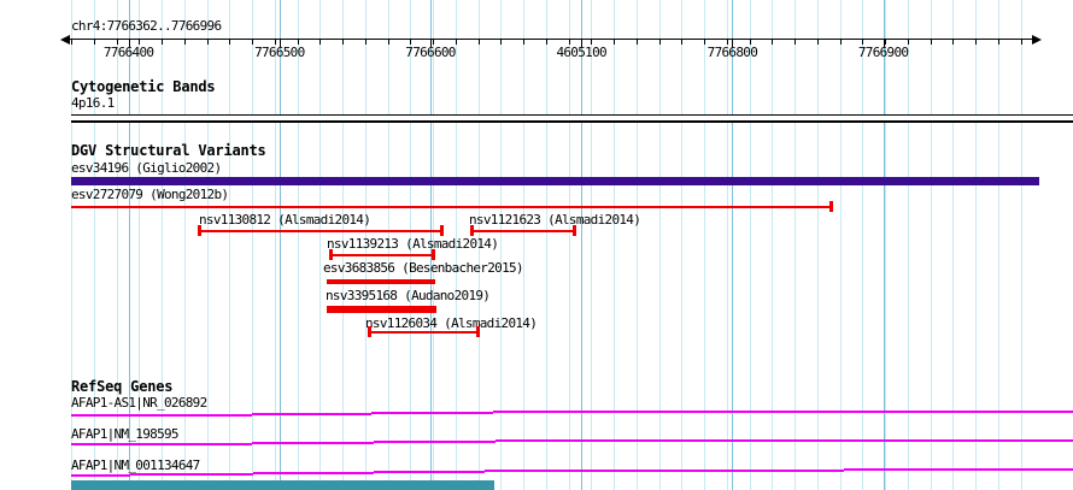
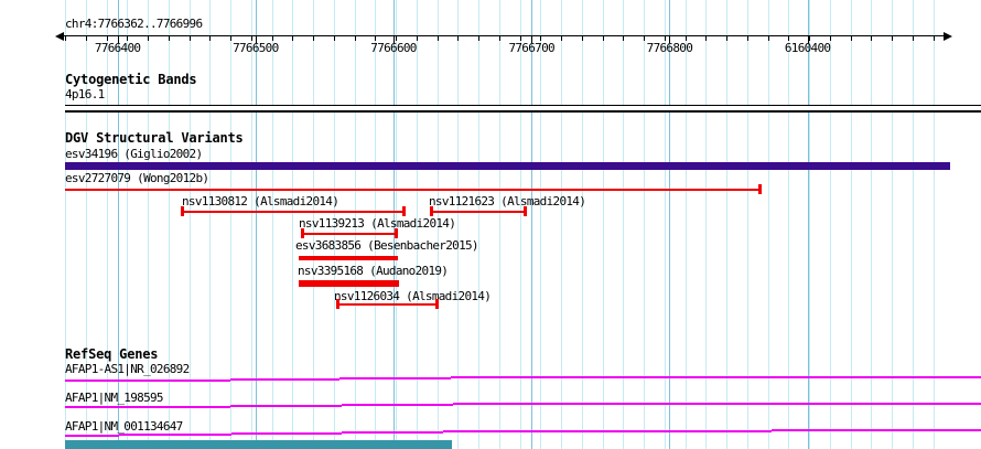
  chr4:7766362..7766996
  Cytogenetic Bands
  4p16.1
  DGV Structural Variants
  RefSeq Genes
  7766400
  7766500
  7766600
- 4605100
+ 7766700
  7766800
- 7766900
+ 6160400
  esv34196 (Giglio2002)
  esv2727079 (Wong2012b)
  nsv1130812 (Alsmadi2014)
  nsv1121623 (Alsmadi2014)
  nsv1139213 (Alsmadi2014)
  esv3683856 (Besenbacher2015)
  nsv3395168 (Audano2019)
  nsv1126034 (Alsmadi2014)
  AFAP1-AS1|NR_026892
  AFAP1|NM_198595
  AFAP1|NM_001134647
